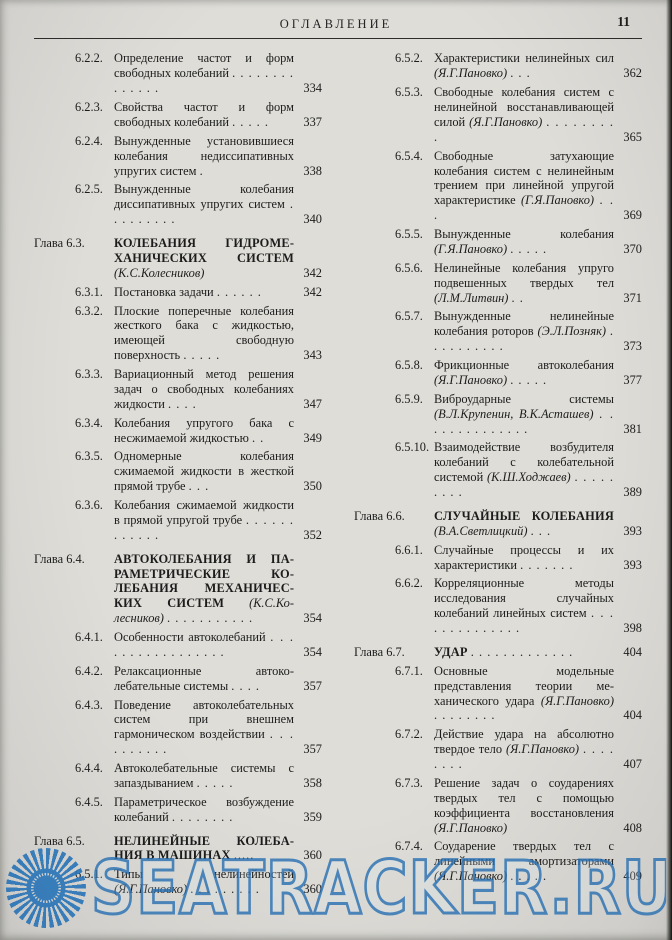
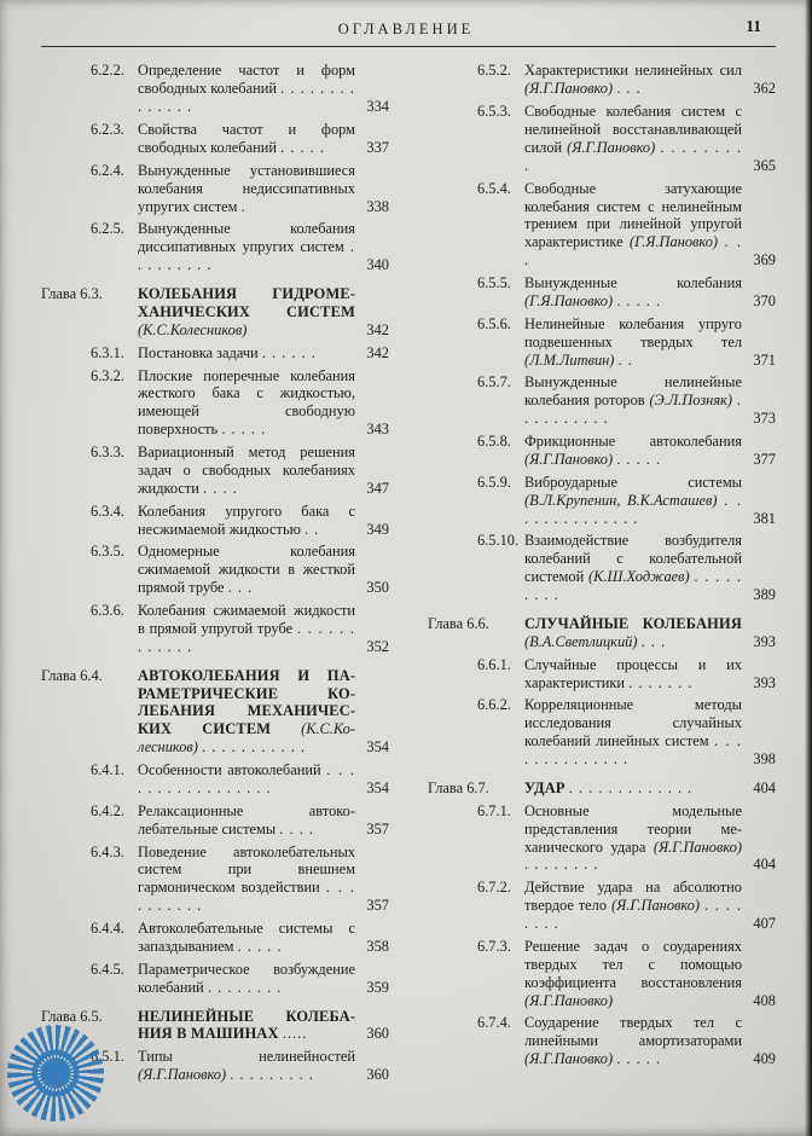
- SEATRACKER.RU
